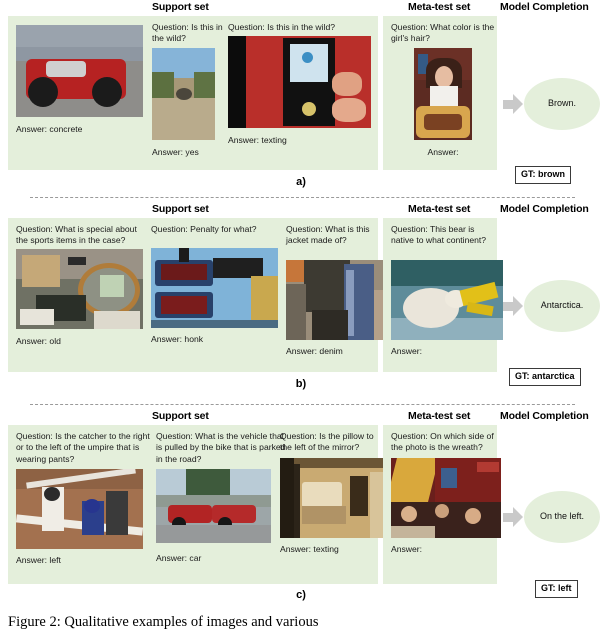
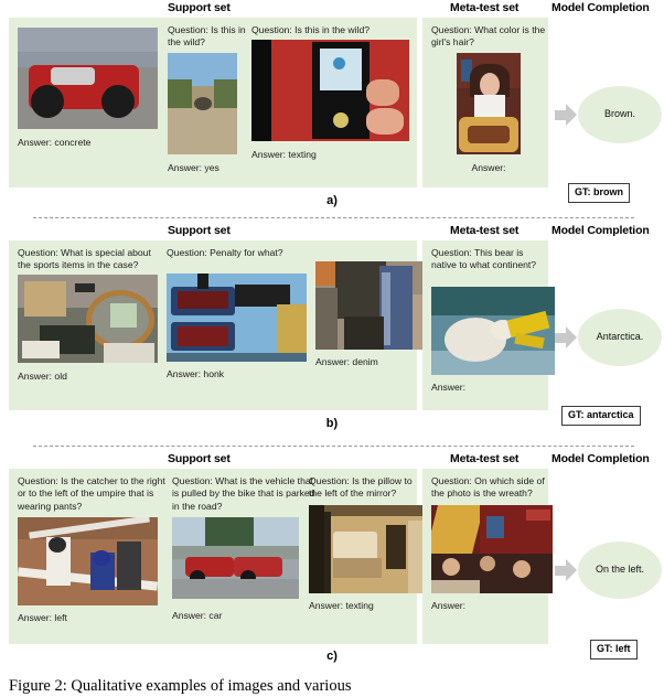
  Support set
  Meta-test set
  Model Completion
  Answer: concrete
  Question: Is this in the wild?
  Answer: yes
  Question: Is this in the wild?
  Answer: texting
  Question: What color is the girl's hair?
  Answer:
  Brown.
  GT: brown
  a)
  Support set
  Meta-test set
  Model Completion
  Question: What is special about the sports items in the case?
  Answer: old
  Question: Penalty for what?
  Answer: honk
- Question: What is this jacket made of?
  Answer: denim
  Question: This bear is native to what continent?
  Answer:
  Antarctica.
  GT: antarctica
  b)
  Support set
  Meta-test set
  Model Completion
  Question: Is the catcher to the right or to the left of the umpire that is wearing pants?
  Answer: left
  Question: What is the vehicle that is pulled by the bike that is parked in the road?
  Answer: car
  Question: Is the pillow to the left of the mirror?
  Answer: texting
  Question: On which side of the photo is the wreath?
  Answer:
  On the left.
  GT: left
  c)
  Figure 2: Qualitative examples of images and various
